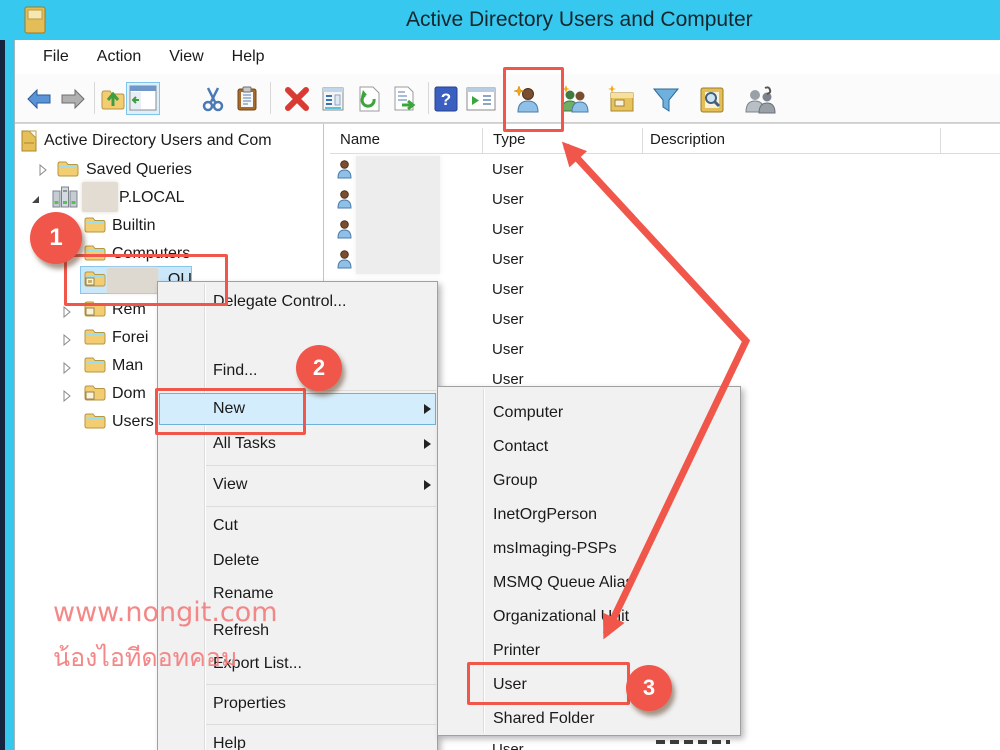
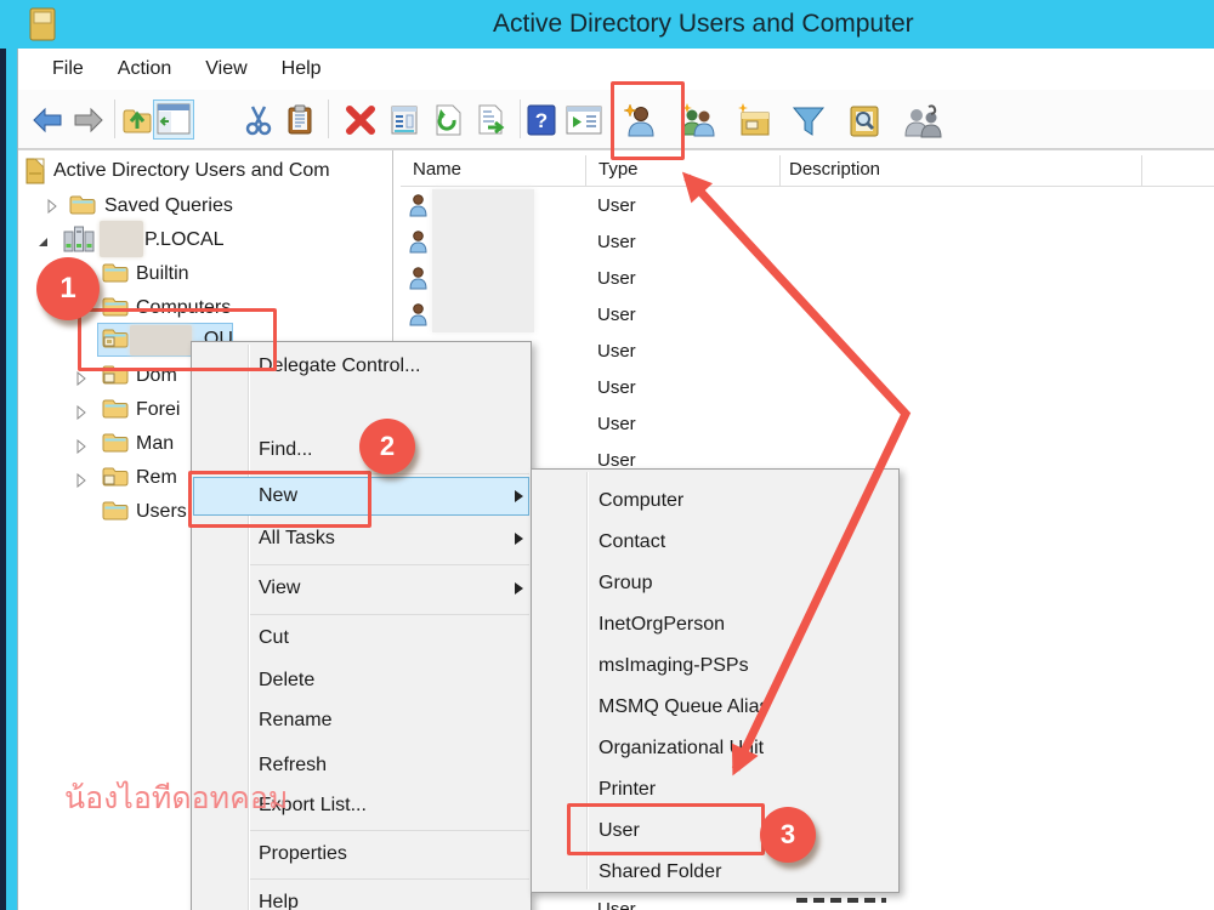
  Active Directory Users and Computer
  File
  Action
  View
  Help
  ?
  Active Directory Users and Com
  Saved Queries
  P.LOCAL
  Builtin
  Computers
  _OU
- Rem
+ Dom
  Forei
  Man
- Dom
+ Rem
  Users
  Name
  Type
  Description
  User
  User
  User
  User
  User
  User
  User
  User
  Delegate Control...
  Find...
  New
  All Tasks
  View
  Cut
  Delete
  Rename
  Refresh
  Export List...
  Properties
  Help
  Computer
  Contact
  Group
  InetOrgPerson
  msImaging-PSPs
  MSMQ Queue Alia
  Organizational Uit
  Printer
  User
  Shared Folder
  1
  2
  3
- www.nongit.com
  น้องไอทีดอทคอม
